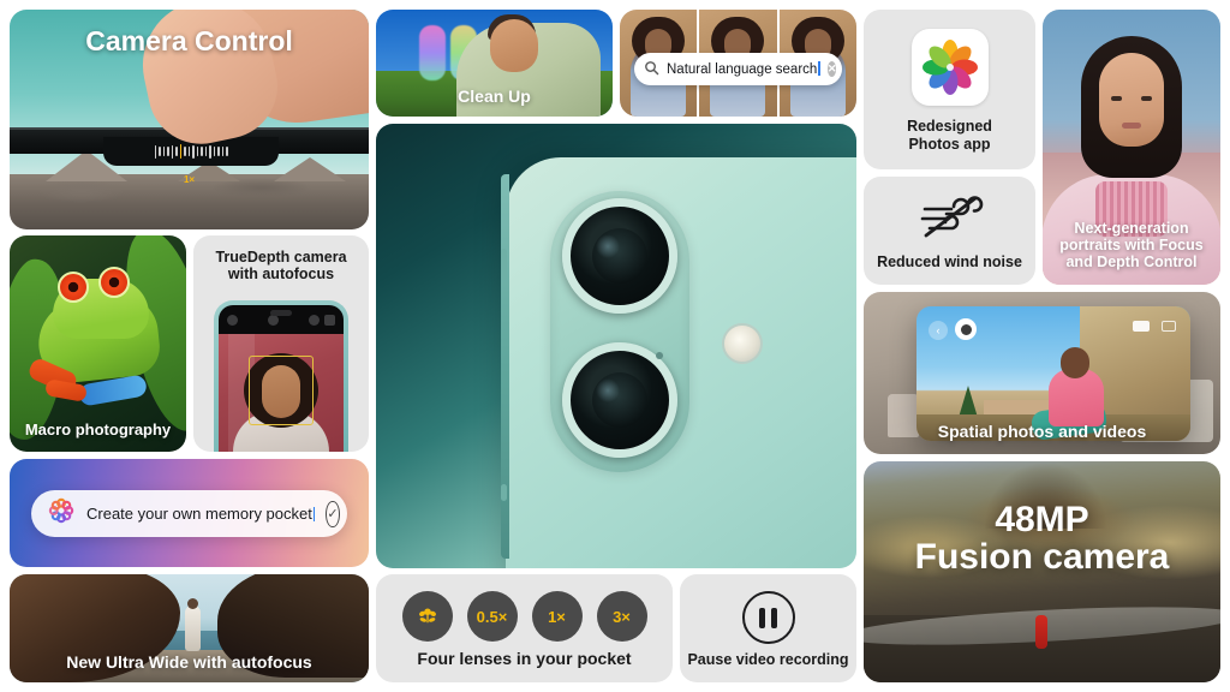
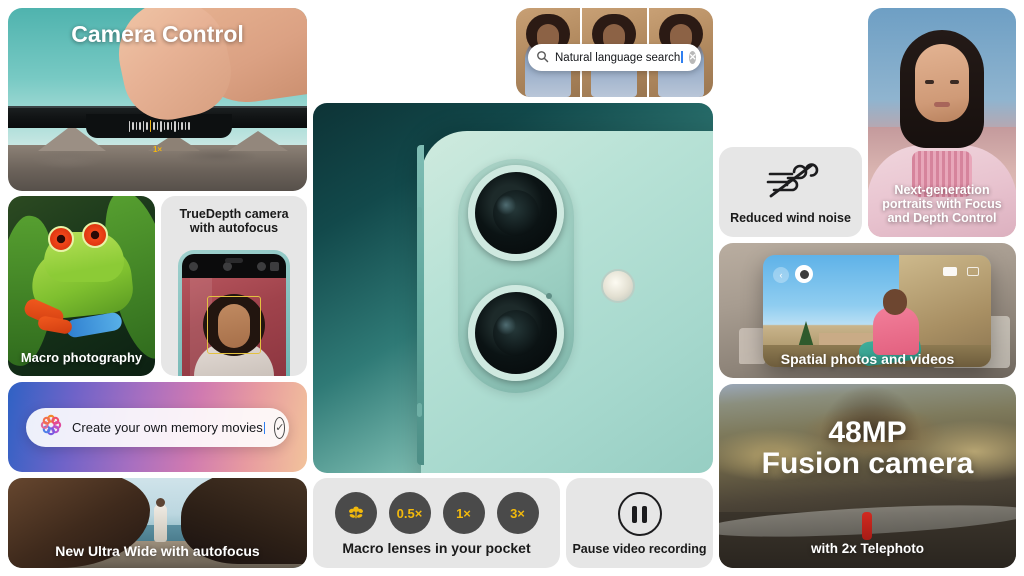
  1×
  Camera Control
- Clean Up
  Natural language search
  ✕
- Redesigned
- Photos app
  Reduced wind noise
  Next-generation
  portraits with Focus
  and Depth Control
  Macro photography
  TrueDepth camera
  with autofocus
  ‹
  Spatial photos and videos
- Create your own memory pocket
+ Create your own memory movies
  ✓
  New Ultra Wide with autofocus
  0.5×
  1×
  3×
- Four lenses in your pocket
+ Macro lenses in your pocket
  Pause video recording
  48MP
  Fusion camera
+ with 2x Telephoto
